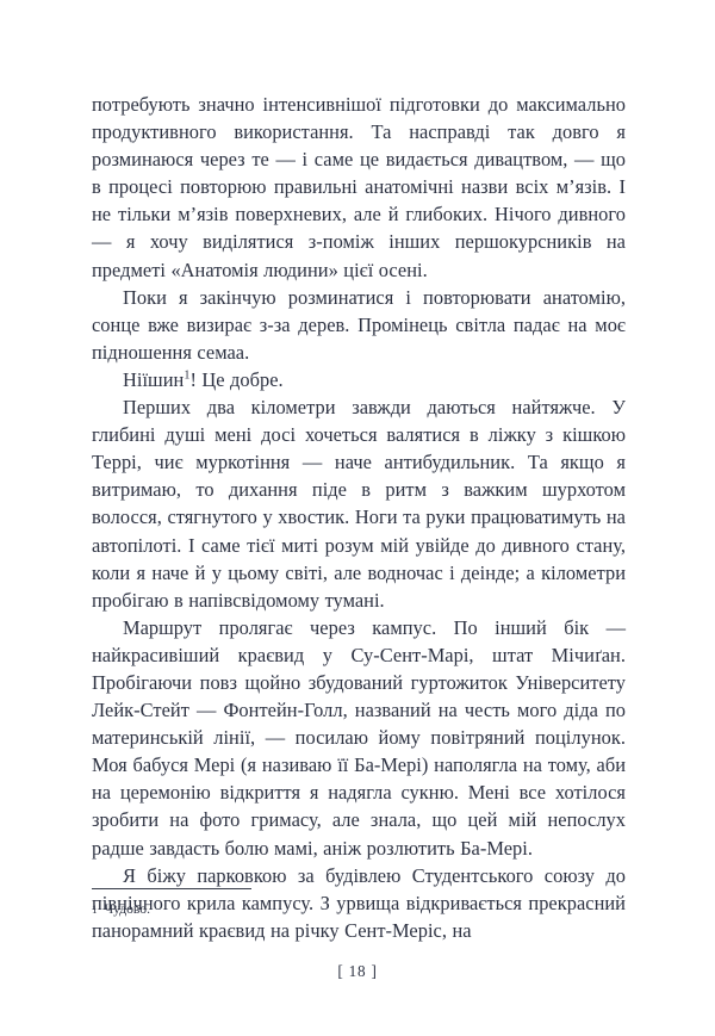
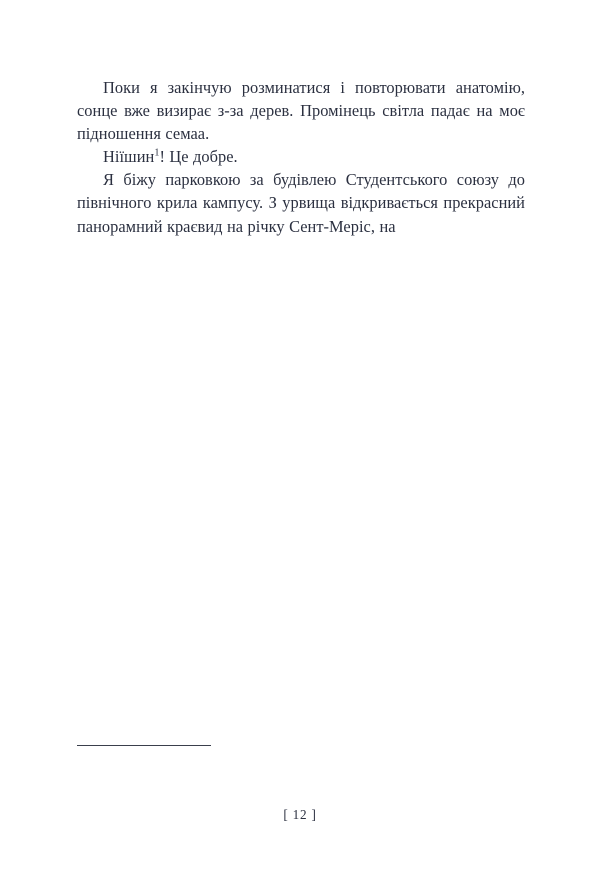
- потребують значно інтенсивнішої підготовки до максимально продуктивного використання. Та насправді так довго я розминаюся через те — і саме це видається дивацтвом, — що в процесі повторюю правильні анатомічні назви всіх м’язів. І не тільки м’язів поверхневих, але й глибоких. Нічого дивного — я хочу виділятися з-поміж інших першокурсників на предметі «Анатомія людини» цієї осені.
  Поки я закінчую розминатися і повторювати анатомію, сонце вже визирає з-за дерев. Промінець світла падає на моє підношення семаа.
  Ніїшин1! Це добре.
- Перших два кілометри завжди даються найтяжче. У глибині душі мені досі хочеться валятися в ліжку з кішкою Террі, чиє муркотіння — наче антибудильник. Та якщо я витримаю, то дихання піде в ритм з важким шурхотом волосся, стягнутого у хвостик. Ноги та руки працюватимуть на автопілоті. І саме тієї миті розум мій увійде до дивного стану, коли я наче й у цьому світі, але водночас і деінде; а кілометри пробігаю в напівсвідомому тумані.
- Маршрут пролягає через кампус. По інший бік — найкрасивіший краєвид у Су-Сент-Марі, штат Мічиґан. Пробігаючи повз щойно збудований гуртожиток Університету Лейк-Стейт — Фонтейн-Голл, названий на честь мого діда по материнській лінії, — посилаю йому повітряний поцілунок. Моя бабуся Мері (я називаю її Ба-Мері) наполягла на тому, аби на церемонію відкриття я надягла сукню. Мені все хотілося зробити на фото гримасу, але знала, що цей мій непослух радше завдасть болю мамі, аніж розлютить Ба-Мері.
  Я біжу парковкою за будівлею Студентського союзу до північного крила кампусу. З урвища відкривається прекрасний панорамний краєвид на річку Сент-Меріс, на
- 1
- Чудово.
- [ 18 ]
+ [ 12 ]
